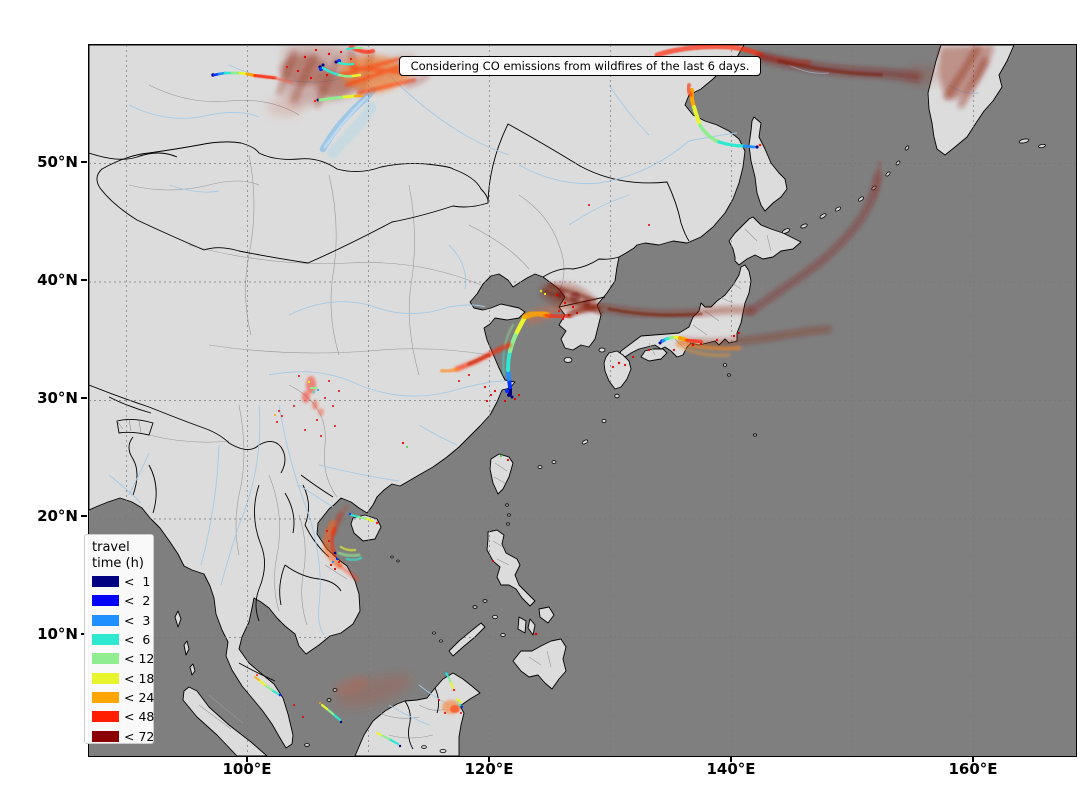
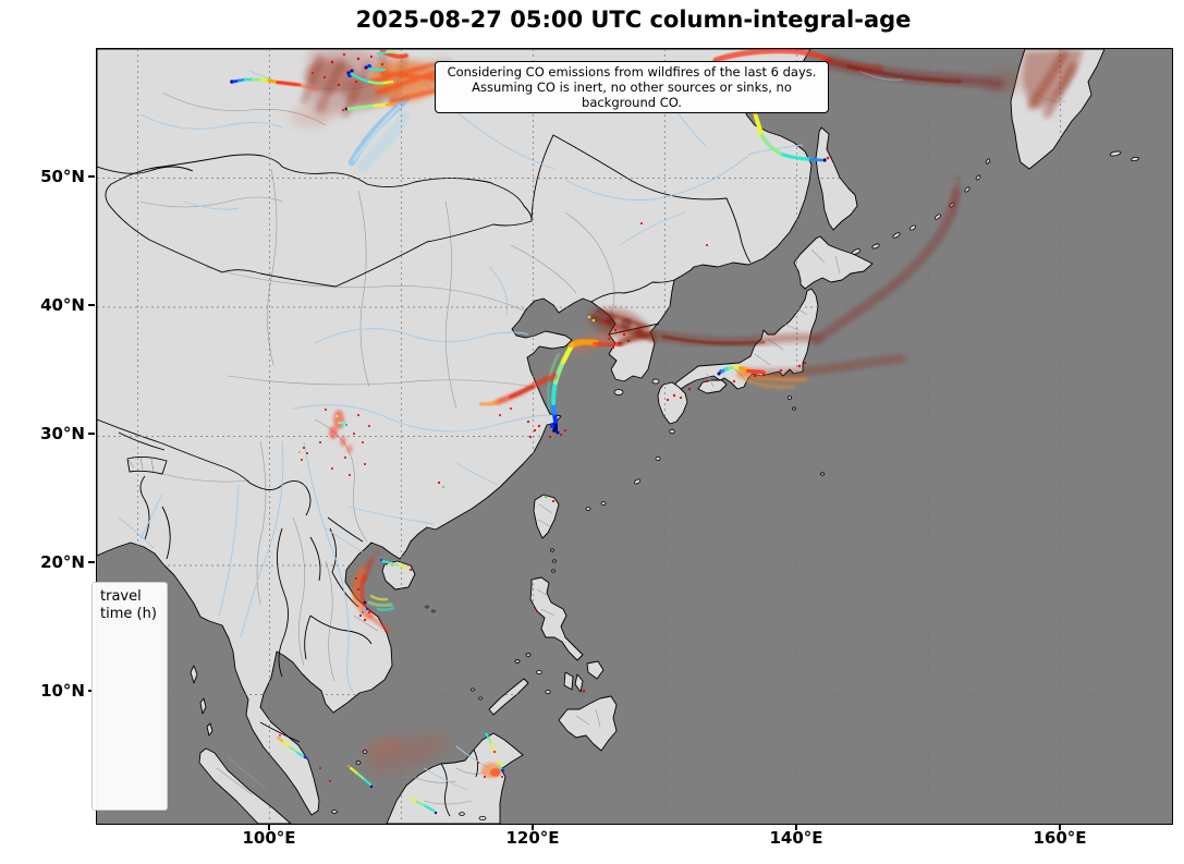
+ 2025-08-27 05:00 UTC column-integral-age
  Considering CO emissions from wildfires of the last 6 days.
+ Assuming CO is inert, no other sources or sinks, no background CO.
  travel
  time (h)
- < 1
- < 2
- < 3
- < 6
- < 12
- < 18
- < 24
- < 48
- < 72
  50°N
  40°N
  30°N
  20°N
  10°N
  100°E
  120°E
  140°E
  160°E
